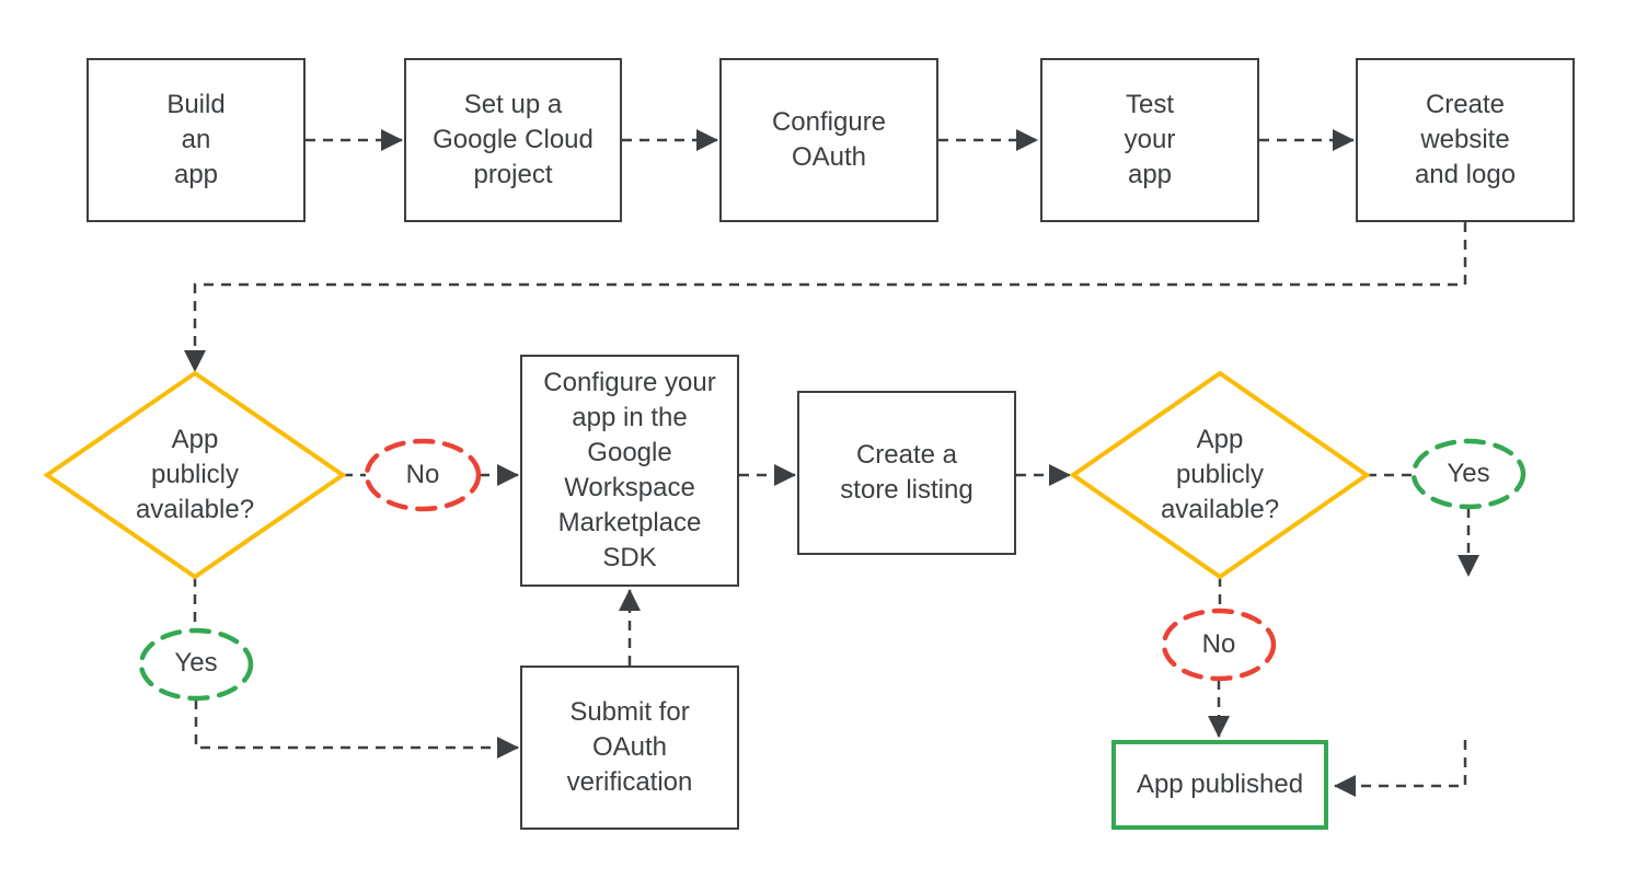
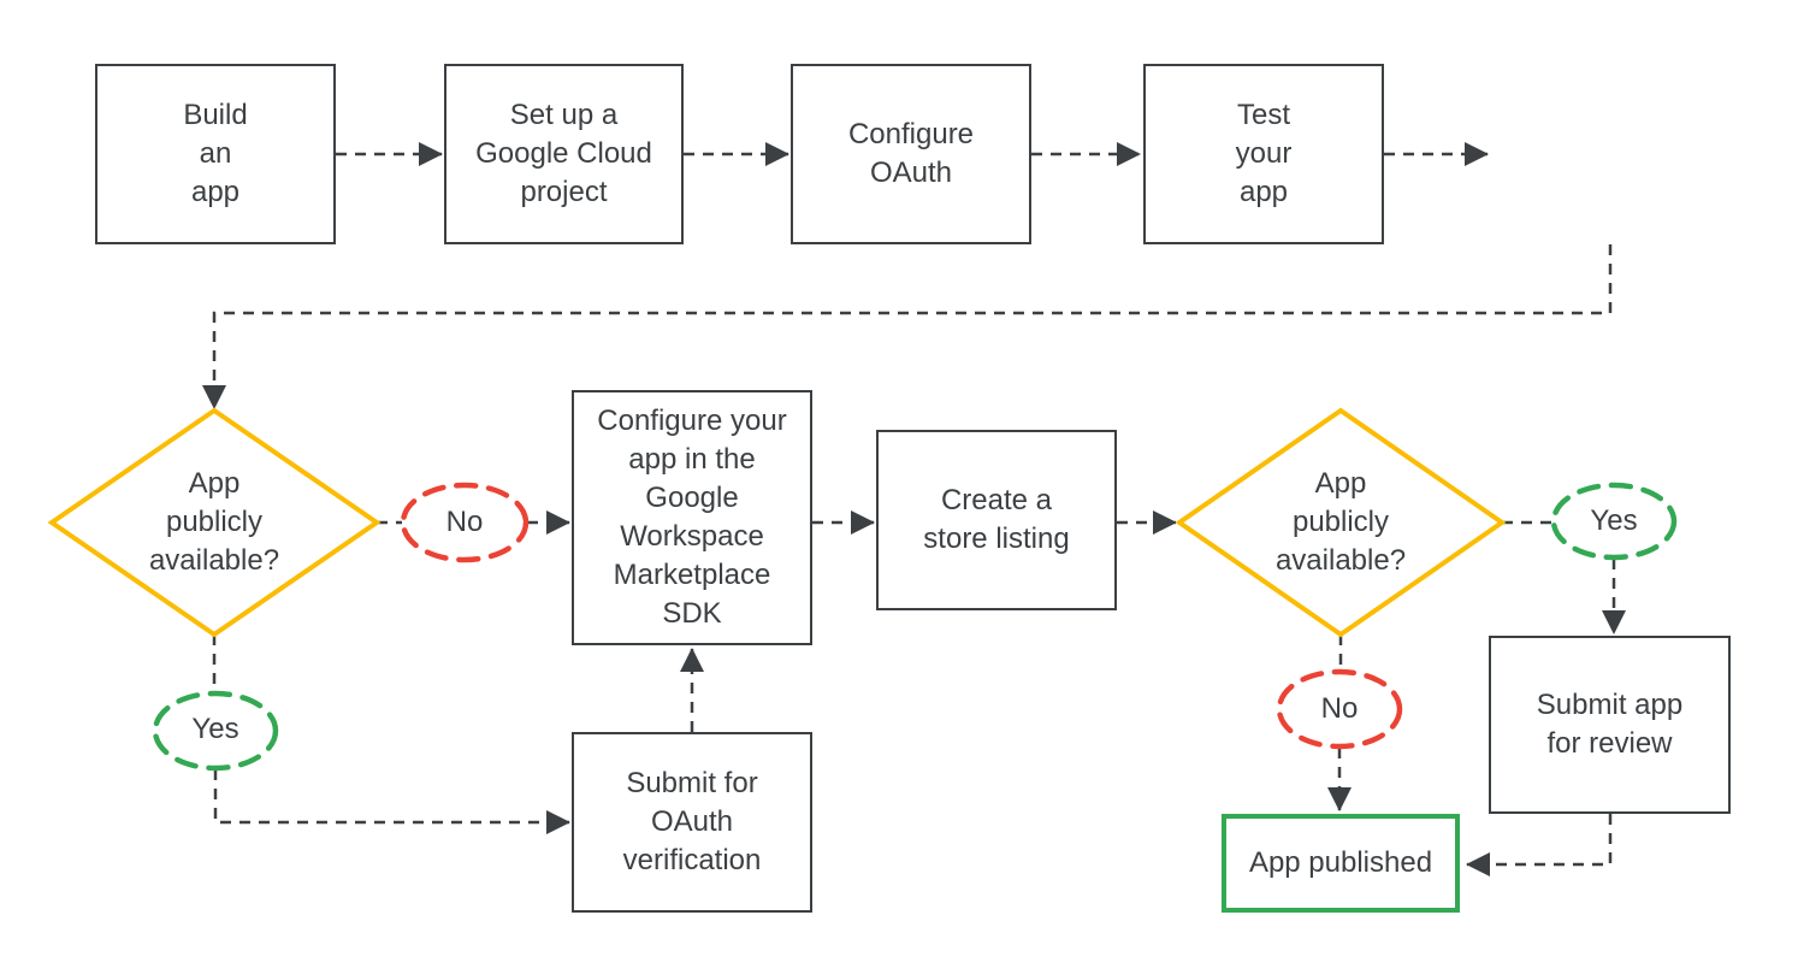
  Build
  an
  app
  Set up a
  Google Cloud
  project
  Configure
  OAuth
  Test
  your
  app
- Create
- website
- and logo
  Configure your
  app in the
  Google
  Workspace
  Marketplace
  SDK
  Create a
  store listing
  Submit for
  OAuth
  verification
+ Submit app
+ for review
  App published
  App
  publicly
  available?
  App
  publicly
  available?
  No
  Yes
  Yes
  No
